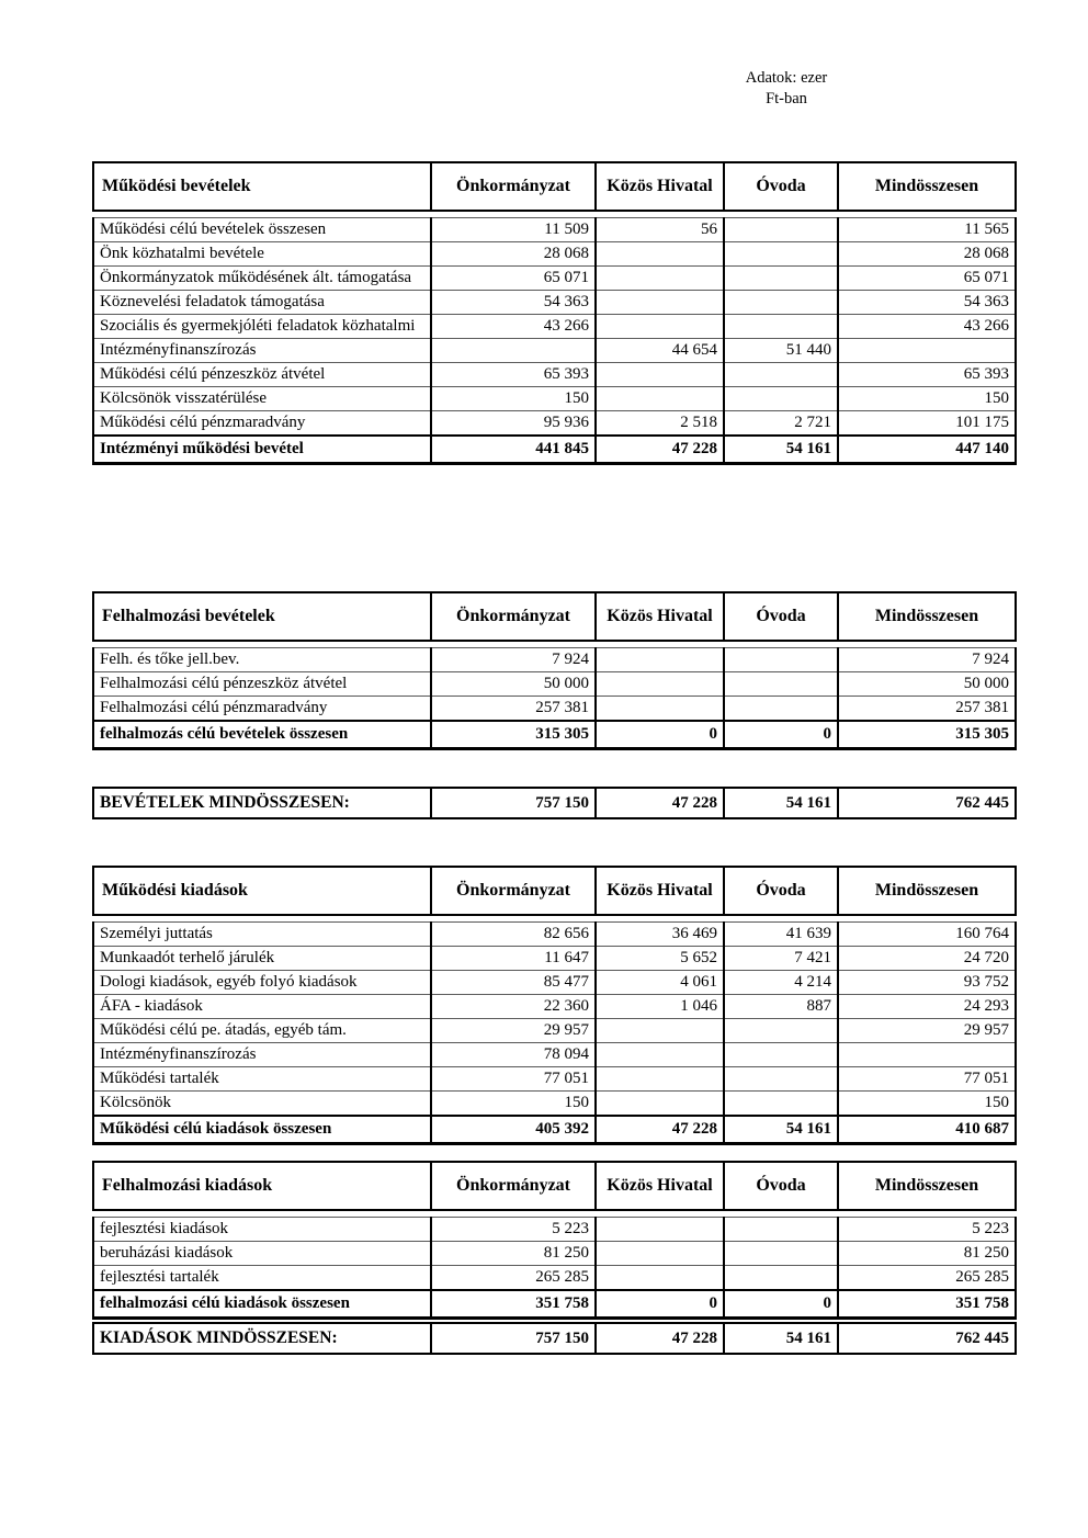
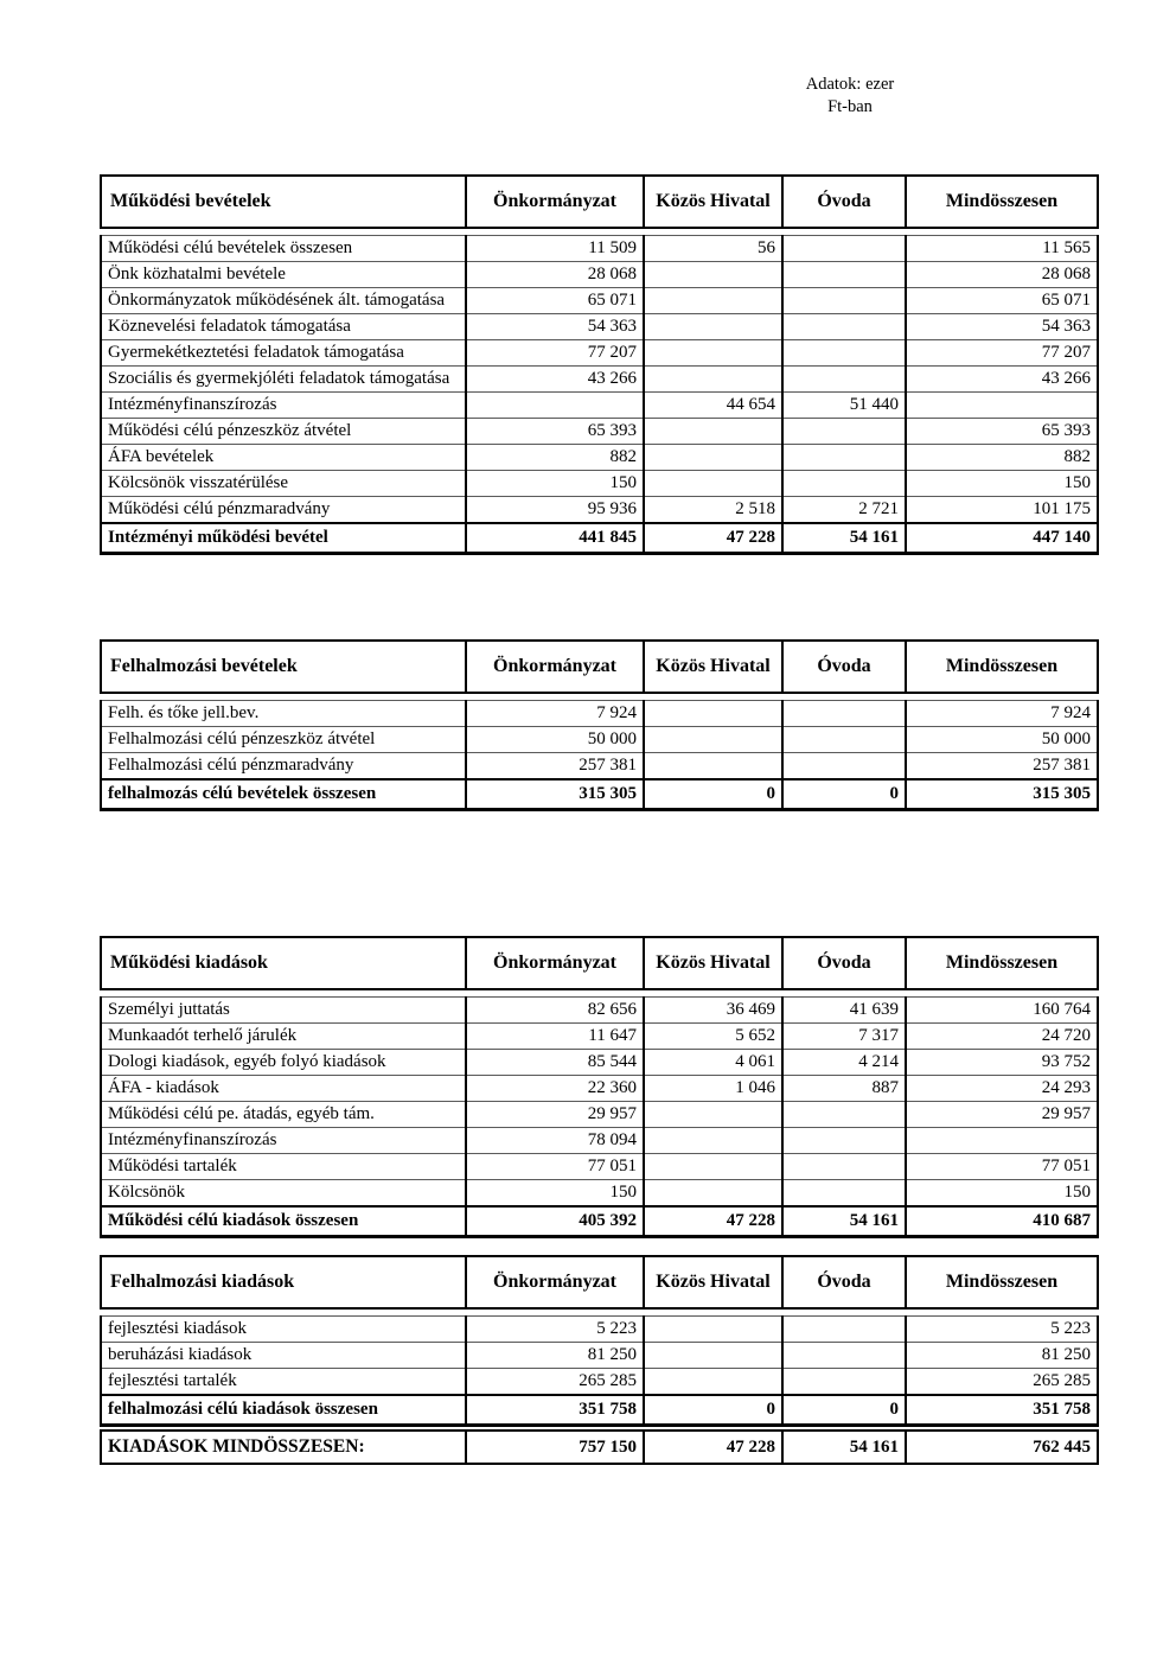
  Adatok: ezer
  Ft-ban
  Működési bevételek	Önkormányzat	Közös Hivatal	Óvoda	Mindösszesen
  Működési célú bevételek összesen	11 509	56		11 565
  Önk közhatalmi bevétele	28 068			28 068
  Önkormányzatok működésének ált. támogatása	65 071			65 071
  Köznevelési feladatok támogatása	54 363			54 363
+ Gyermekétkeztetési feladatok támogatása	77 207			77 207
- Szociális és gyermekjóléti feladatok közhatalmi	43 266			43 266
+ Szociális és gyermekjóléti feladatok támogatása	43 266			43 266
  Intézményfinanszírozás		44 654	51 440
  Működési célú pénzeszköz átvétel	65 393			65 393
+ ÁFA bevételek	882			882
  Kölcsönök visszatérülése	150			150
  Működési célú pénzmaradvány	95 936	2 518	2 721	101 175
  Intézményi működési bevétel	441 845	47 228	54 161	447 140
  Felhalmozási bevételek	Önkormányzat	Közös Hivatal	Óvoda	Mindösszesen
  Felh. és tőke jell.bev.	7 924			7 924
  Felhalmozási célú pénzeszköz átvétel	50 000			50 000
  Felhalmozási célú pénzmaradvány	257 381			257 381
  felhalmozás célú bevételek összesen	315 305	0	0	315 305
- BEVÉTELEK MINDÖSSZESEN:	757 150	47 228	54 161	762 445
  Működési kiadások	Önkormányzat	Közös Hivatal	Óvoda	Mindösszesen
  Személyi juttatás	82 656	36 469	41 639	160 764
- Munkaadót terhelő járulék	11 647	5 652	7 421	24 720
+ Munkaadót terhelő járulék	11 647	5 652	7 317	24 720
- Dologi kiadások, egyéb folyó kiadások	85 477	4 061	4 214	93 752
+ Dologi kiadások, egyéb folyó kiadások	85 544	4 061	4 214	93 752
  ÁFA - kiadások	22 360	1 046	887	24 293
  Működési célú pe. átadás, egyéb tám.	29 957			29 957
  Intézményfinanszírozás	78 094
  Működési tartalék	77 051			77 051
  Kölcsönök	150			150
  Működési célú kiadások összesen	405 392	47 228	54 161	410 687
  Felhalmozási kiadások	Önkormányzat	Közös Hivatal	Óvoda	Mindösszesen
  fejlesztési kiadások	5 223			5 223
  beruházási kiadások	81 250			81 250
  fejlesztési tartalék	265 285			265 285
  felhalmozási célú kiadások összesen	351 758	0	0	351 758
  KIADÁSOK MINDÖSSZESEN:	757 150	47 228	54 161	762 445
